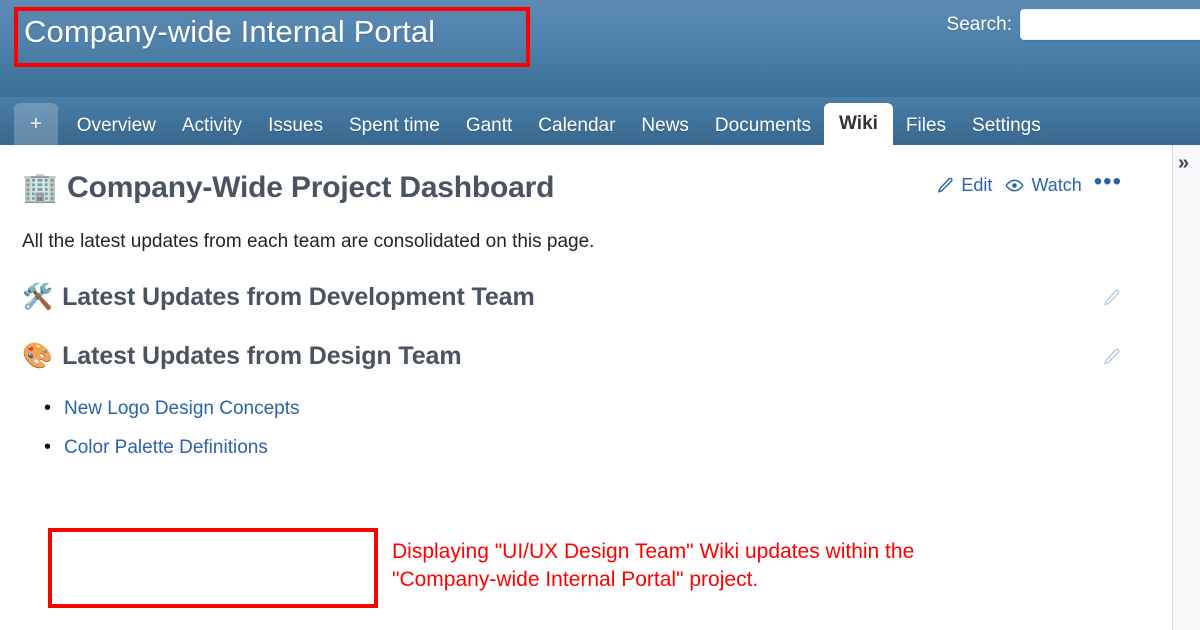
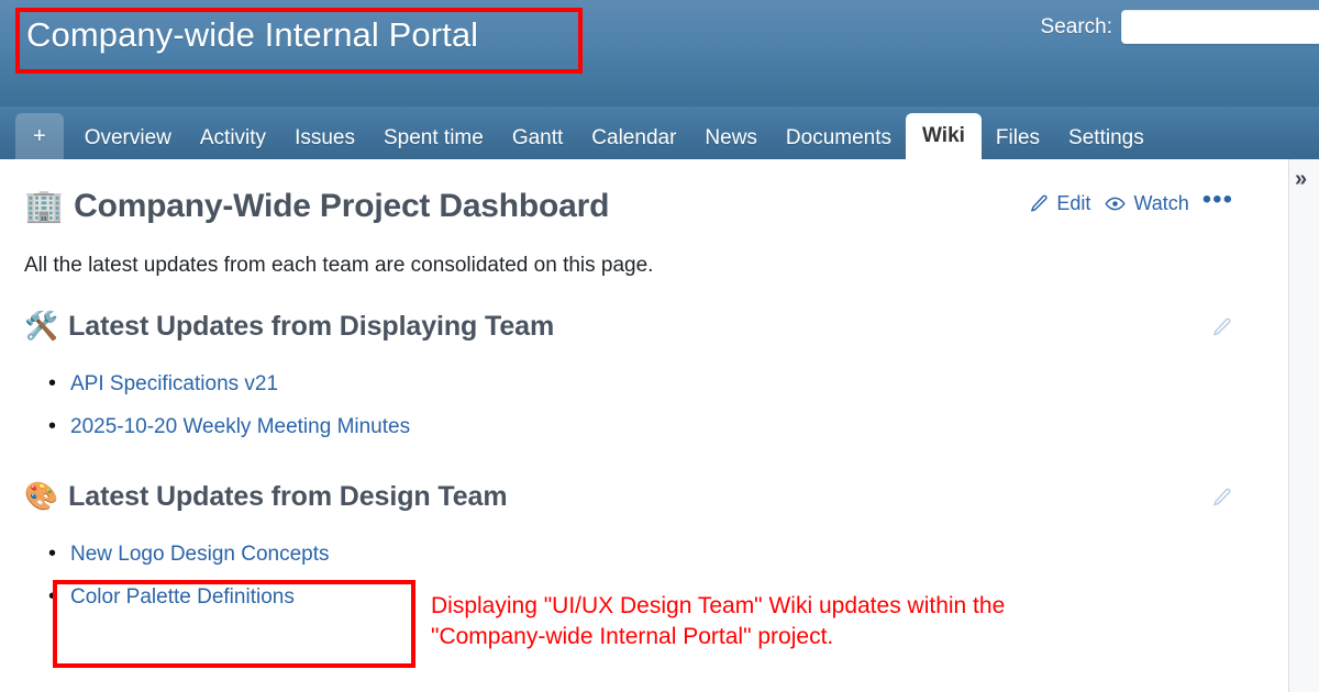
  Company-wide Internal Portal
  Search:
  +
  Overview
  Activity
  Issues
  Spent time
  Gantt
  Calendar
  News
  Documents
  Wiki
  Files
  Settings
  🏢
  Company-Wide Project Dashboard
  Edit
  Watch
  •••
  All the latest updates from each team are consolidated on this page.
  🛠️
- Latest Updates from Development Team
+ Latest Updates from Displaying Team
+ API Specifications v21
+ 2025-10-20 Weekly Meeting Minutes
  🎨
  Latest Updates from Design Team
  New Logo Design Concepts
  Color Palette Definitions
  »
  Displaying "UI/UX Design Team" Wiki updates within the
  "Company-wide Internal Portal" project.
